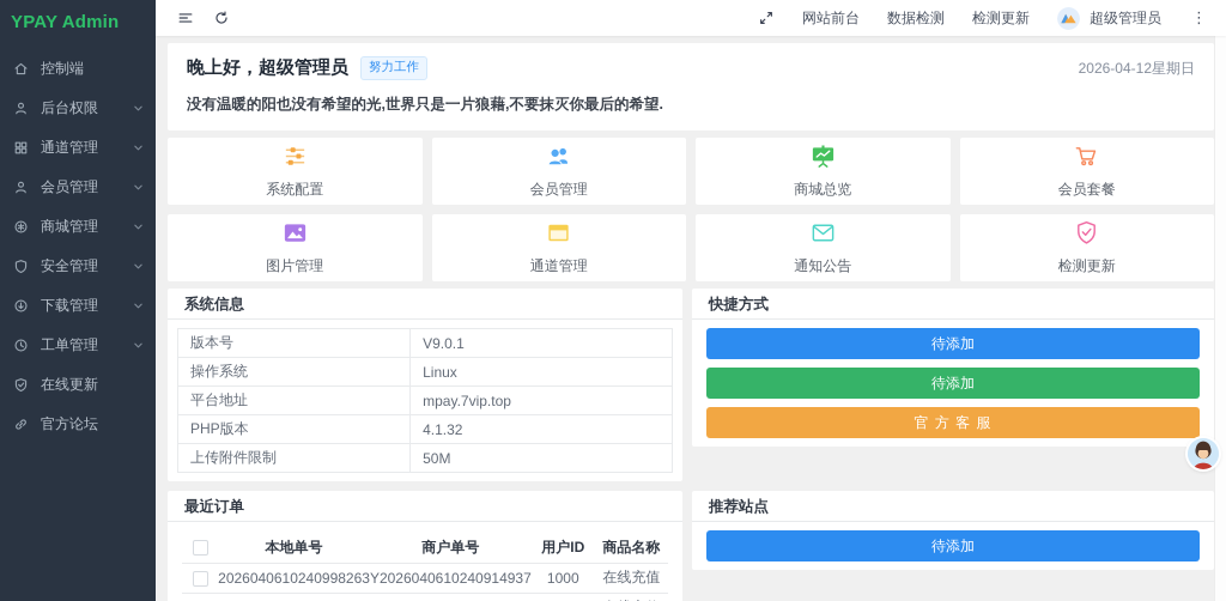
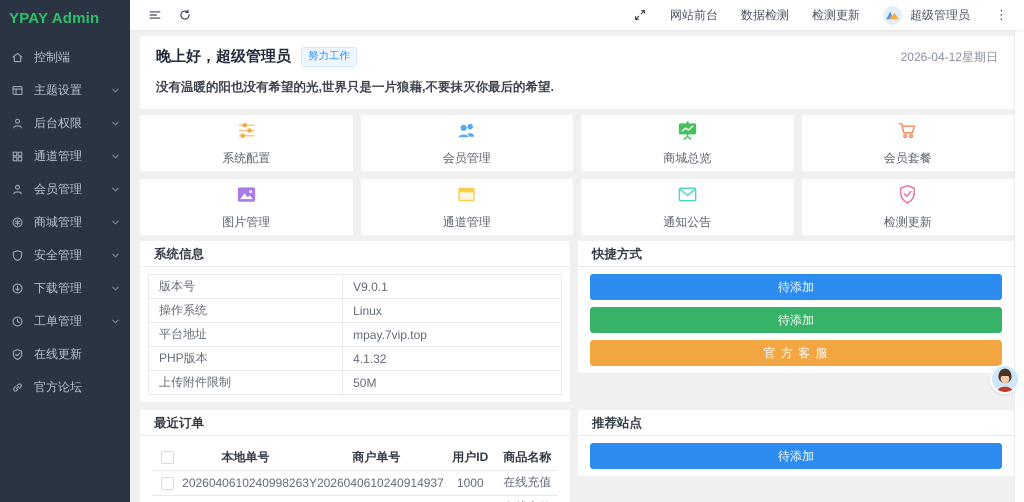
  YPAY Admin
  控制端
+ 主题设置
  后台权限
  通道管理
  会员管理
  商城管理
  安全管理
  下载管理
  工单管理
  在线更新
  官方论坛
  网站前台
  数据检测
  检测更新
  超级管理员
  ⋮
  晚上好，超级管理员
  努力工作
  没有温暖的阳也没有希望的光,世界只是一片狼藉,不要抹灭你最后的希望.
  2026-04-12星期日
  系统配置
  会员管理
  商城总览
  会员套餐
  图片管理
  通道管理
  通知公告
  检测更新
  系统信息
  版本号	V9.0.1
  操作系统	Linux
  平台地址	mpay.7vip.top
  PHP版本	4.1.32
  上传附件限制	50M
  快捷方式
  待添加
  待添加
  官 方 客 服
  最近订单
  	本地单号	商户单号	用户ID	商品名称
  	2026040610240998263	Y2026040610240914937	1000	在线充值
  推荐站点
  待添加
